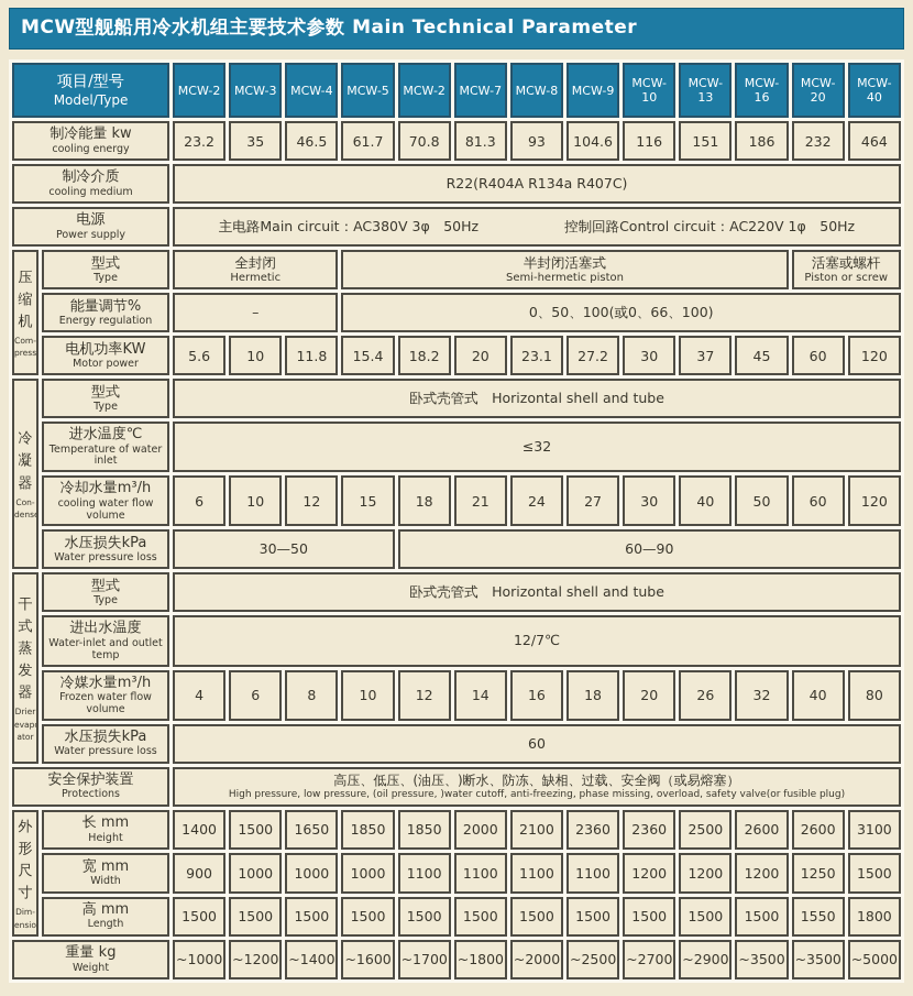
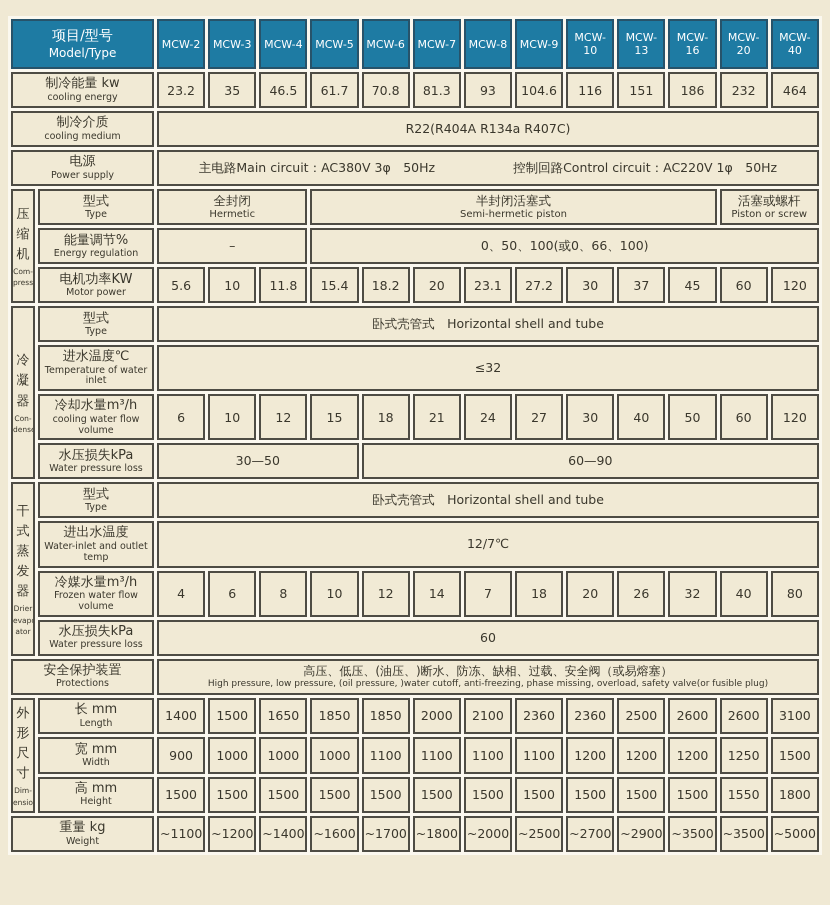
- MCW型舰船用冷水机组主要技术参数 Main Technical Parameter
- 项目/型号Model/Type	MCW-2	MCW-3	MCW-4	MCW-5	MCW-2	MCW-7	MCW-8	MCW-9	MCW-10	MCW-13	MCW-16	MCW-20	MCW-40
+ 项目/型号Model/Type	MCW-2	MCW-3	MCW-4	MCW-5	MCW-6	MCW-7	MCW-8	MCW-9	MCW-10	MCW-13	MCW-16	MCW-20	MCW-40
  制冷能量 kwcooling energy	23.2	35	46.5	61.7	70.8	81.3	93	104.6	116	151	186	232	464
  制冷介质cooling medium	R22(R404A R134a R407C)
  电源Power supply	主电路Main circuit：AC380V 3φ 50Hz 控制回路Control circuit：AC220V 1φ 50Hz
  压缩机Com-press	型式Type	全封闭Hermetic	半封闭活塞式Semi-hermetic piston	活塞或螺杆Piston or screw
  能量调节%Energy regulation	–	0、50、100(或0、66、100)
  电机功率KWMotor power	5.6	10	11.8	15.4	18.2	20	23.1	27.2	30	37	45	60	120
  冷凝器Con-dens	型式Type	卧式壳管式 Horizontal shell and tube
  进水温度℃Temperature of water inlet	≤32
  冷却水量m³/hcooling water flow volume	6	10	12	15	18	21	24	27	30	40	50	60	120
  水压损失kPaWater pressure loss	30—50	60—90
  干式蒸发器Drierevapator	型式Type	卧式壳管式 Horizontal shell and tube
  进出水温度Water-inlet and outlet temp	12/7℃
- 冷媒水量m³/hFrozen water flow volume	4	6	8	10	12	14	16	18	20	26	32	40	80
+ 冷媒水量m³/hFrozen water flow volume	4	6	8	10	12	14	7	18	20	26	32	40	80
  水压损失kPaWater pressure loss	60
  安全保护装置Protections	高压、低压、(油压、)断水、防冻、缺相、过载、安全阀（或易熔塞）High pressure, low pressure, (oil pressure, )water cutoff, anti-freezing, phase missing, overload, safety valve(or fusible plug)
- 外形尺寸Dim-ensio	长 mmHeight	1400	1500	1650	1850	1850	2000	2100	2360	2360	2500	2600	2600	3100
+ 外形尺寸Dim-ensio	长 mmLength	1400	1500	1650	1850	1850	2000	2100	2360	2360	2500	2600	2600	3100
  宽 mmWidth	900	1000	1000	1000	1100	1100	1100	1100	1200	1200	1200	1250	1500
- 高 mmLength	1500	1500	1500	1500	1500	1500	1500	1500	1500	1500	1500	1550	1800
+ 高 mmHeight	1500	1500	1500	1500	1500	1500	1500	1500	1500	1500	1500	1550	1800
- 重量 kgWeight	~1000	~1200	~1400	~1600	~1700	~1800	~2000	~2500	~2700	~2900	~3500	~3500	~5000
+ 重量 kgWeight	~1100	~1200	~1400	~1600	~1700	~1800	~2000	~2500	~2700	~2900	~3500	~3500	~5000
